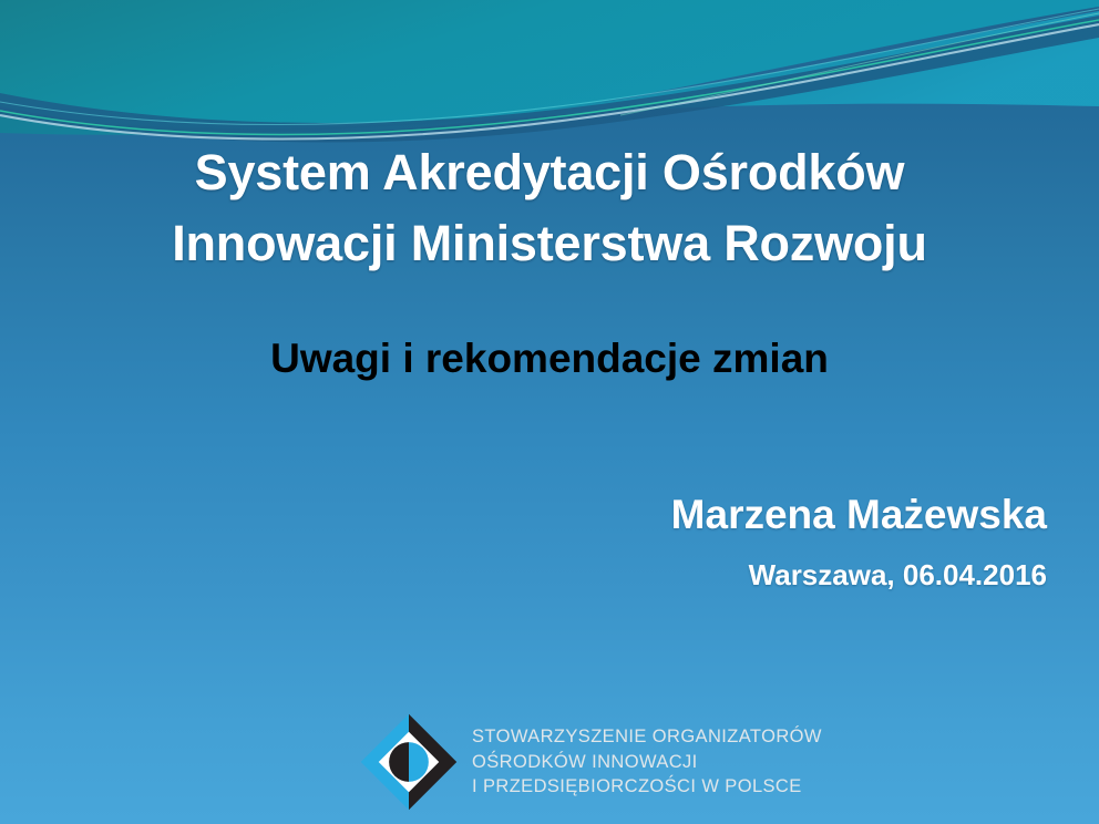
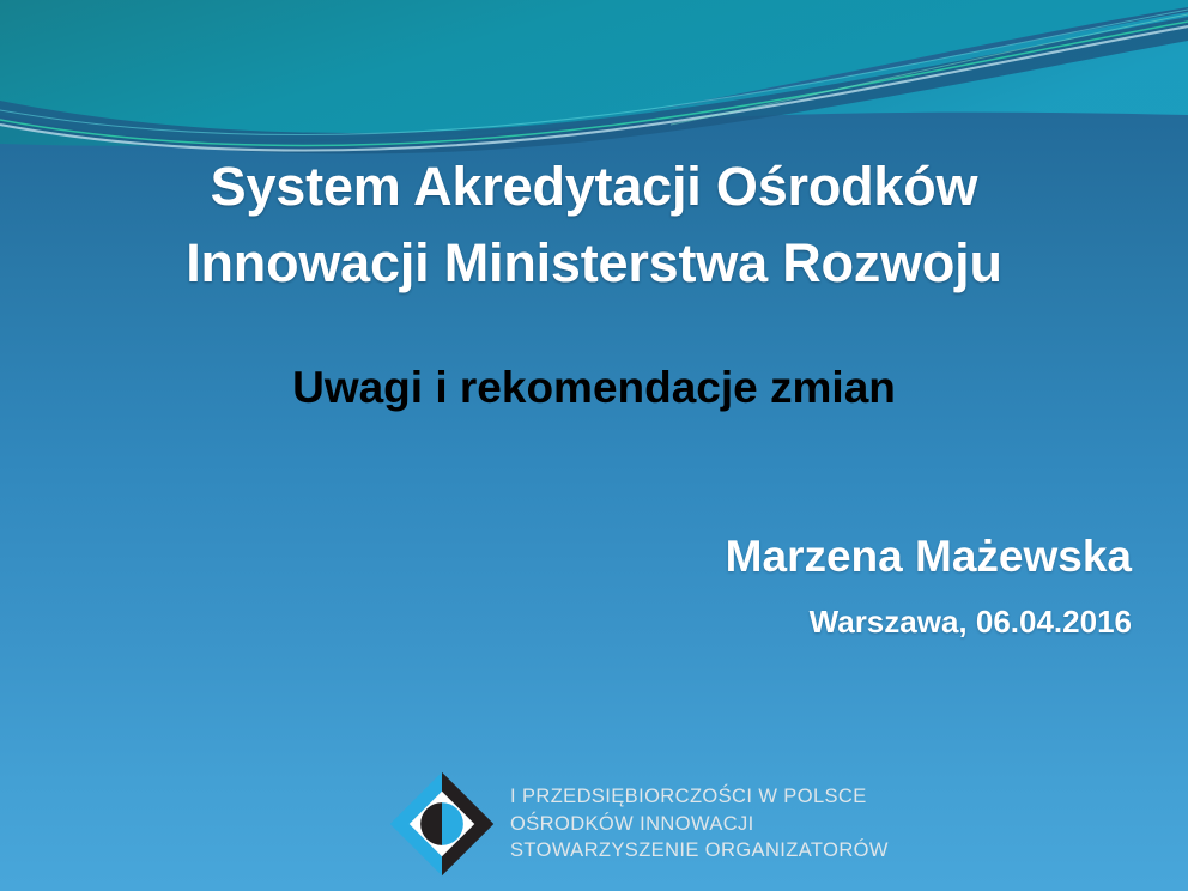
  System Akredytacji Ośrodków
  Innowacji Ministerstwa Rozwoju
  Uwagi i rekomendacje zmian
  Marzena Mażewska
  Warszawa, 06.04.2016
- STOWARZYSZENIE ORGANIZATORÓW
+ I PRZEDSIĘBIORCZOŚCI W POLSCE
  OŚRODKÓW INNOWACJI
- I PRZEDSIĘBIORCZOŚCI W POLSCE
+ STOWARZYSZENIE ORGANIZATORÓW
